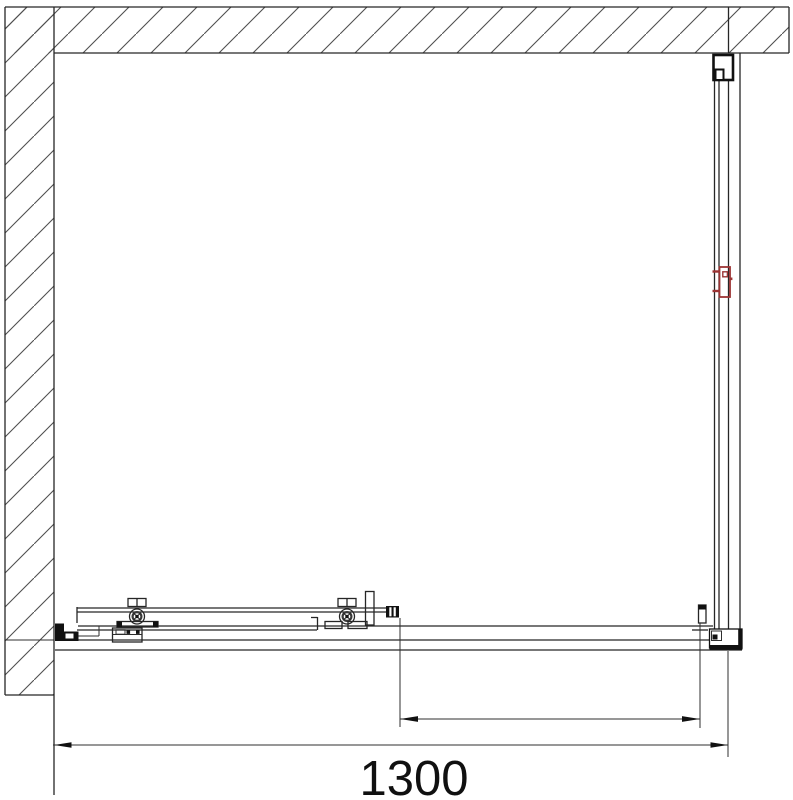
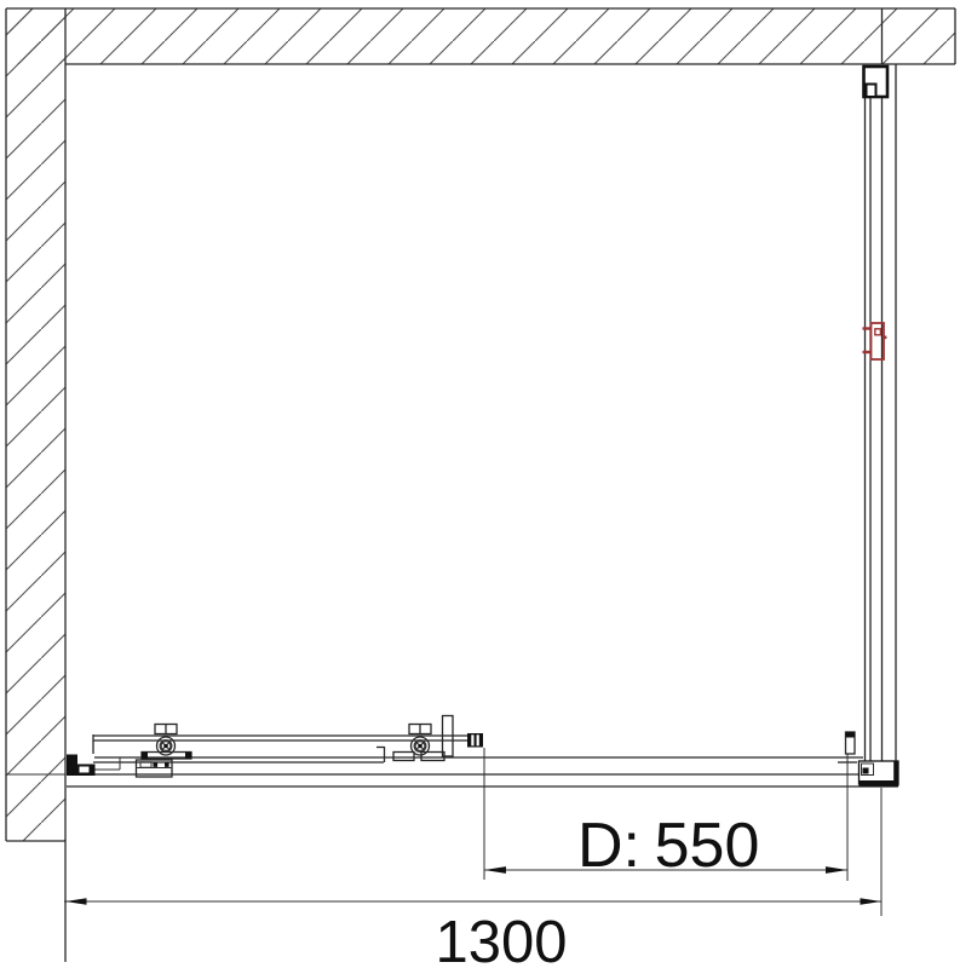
+ D:
+ 550
  1300
